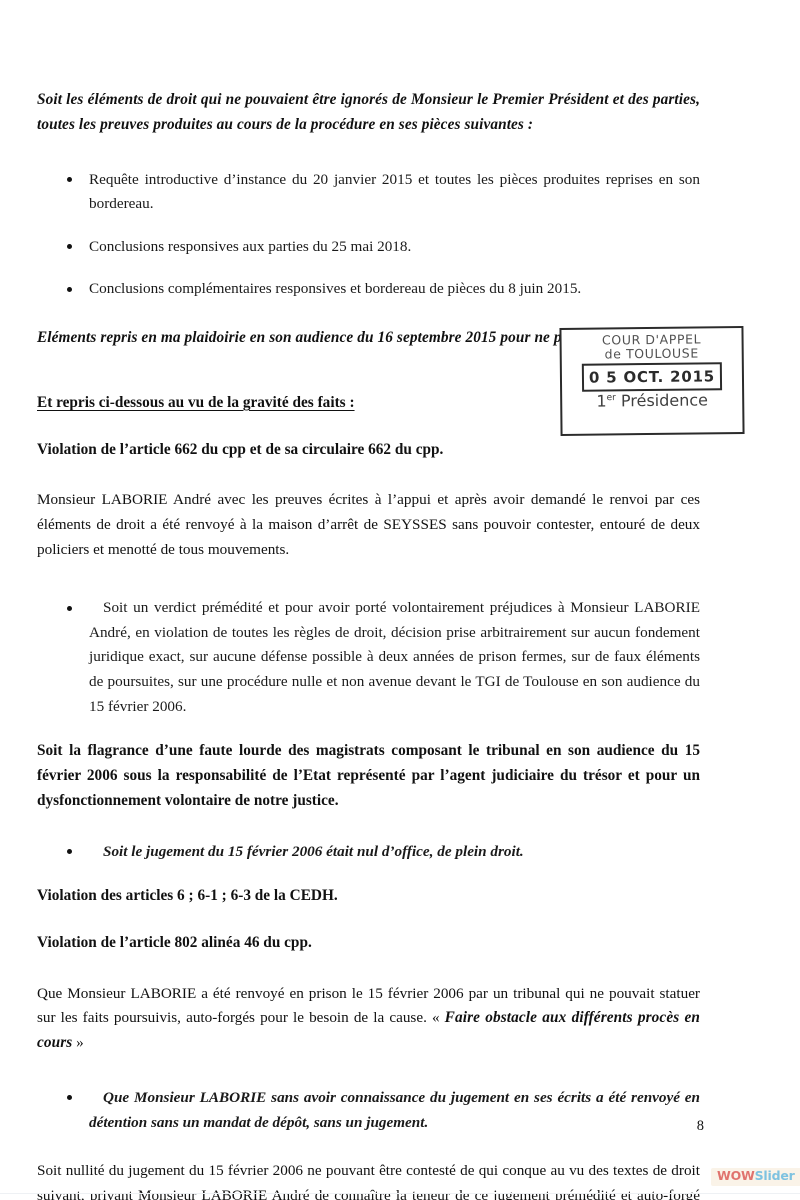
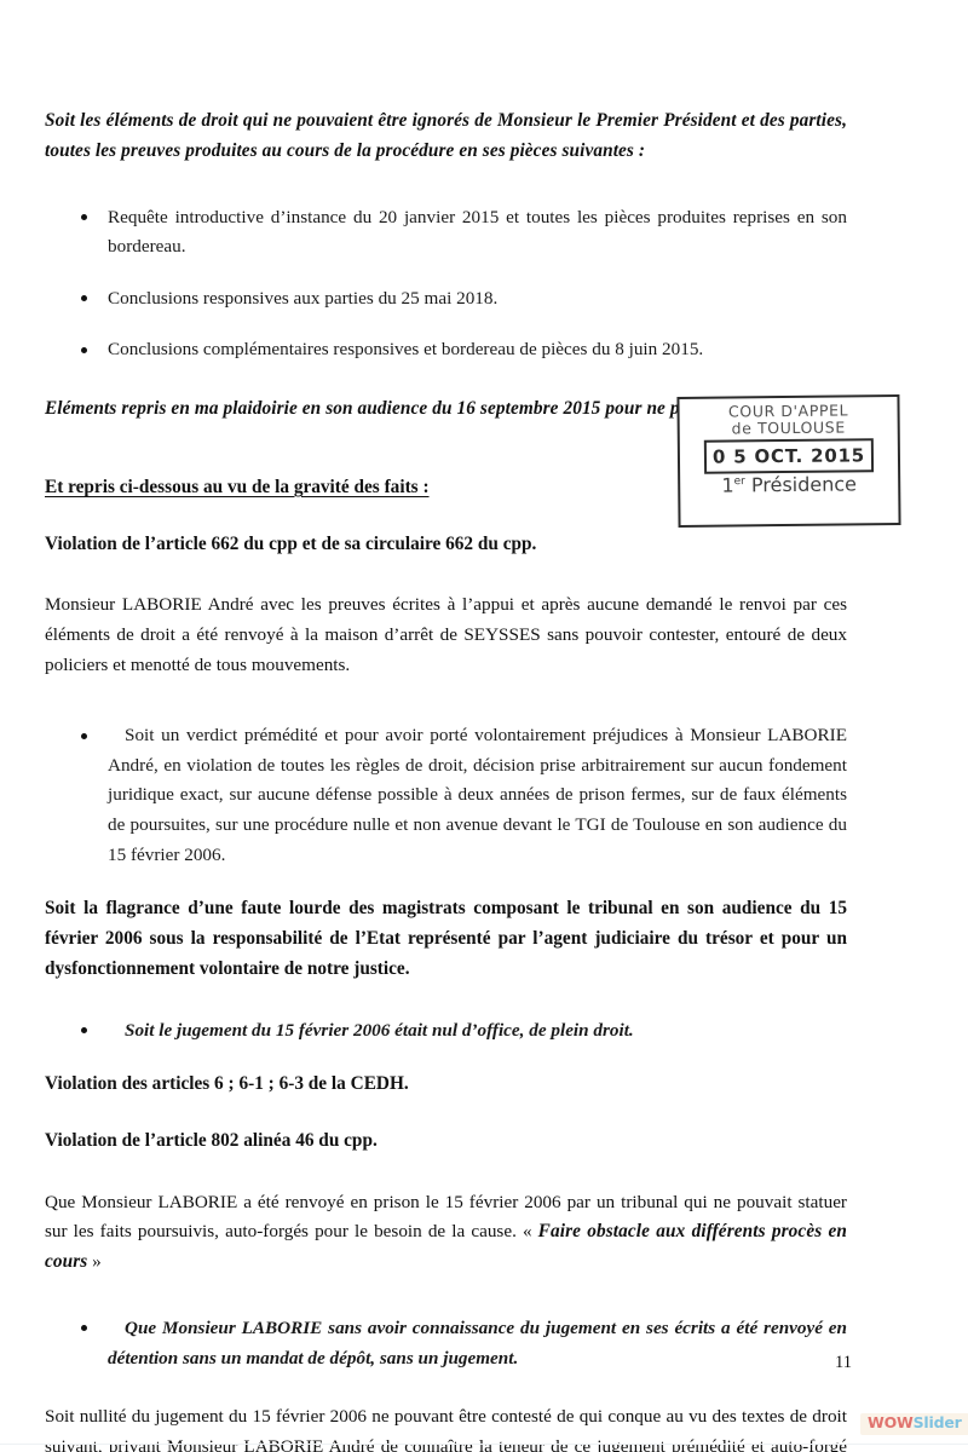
  Soit les éléments de droit qui ne pouvaient être ignorés de Monsieur le Premier Président et des parties, toutes les preuves produites au cours de la procédure en ses pièces suivantes :
  Requête introductive d’instance du 20 janvier 2015 et toutes les pièces produites reprises en son bordereau.
  Conclusions responsives aux parties du 25 mai 2018.
  Conclusions complémentaires responsives et bordereau de pièces du 8 juin 2015.
  Eléments repris en ma plaidoirie en son audience du 16 septembre 2015 pour ne p
  Et repris ci-dessous au vu de la gravité des faits :
  Violation de l’article 662 du cpp et de sa circulaire 662 du cpp.
- Monsieur LABORIE André avec les preuves écrites à l’appui et après avoir demandé le renvoi par ces éléments de droit a été renvoyé à la maison d’arrêt de SEYSSES sans pouvoir contester, entouré de deux policiers et menotté de tous mouvements.
+ Monsieur LABORIE André avec les preuves écrites à l’appui et après aucune demandé le renvoi par ces éléments de droit a été renvoyé à la maison d’arrêt de SEYSSES sans pouvoir contester, entouré de deux policiers et menotté de tous mouvements.
  Soit un verdict prémédité et pour avoir porté volontairement préjudices à Monsieur LABORIE André, en violation de toutes les règles de droit, décision prise arbitrairement sur aucun fondement juridique exact, sur aucune défense possible à deux années de prison fermes, sur de faux éléments de poursuites, sur une procédure nulle et non avenue devant le TGI de Toulouse en son audience du 15 février 2006.
  Soit la flagrance d’une faute lourde des magistrats composant le tribunal en son audience du 15 février 2006 sous la responsabilité de l’Etat représenté par l’agent judiciaire du trésor et pour un dysfonctionnement volontaire de notre justice.
  Soit le jugement du 15 février 2006 était nul d’office, de plein droit.
  Violation des articles 6 ; 6-1 ; 6-3 de la CEDH.
  Violation de l’article 802 alinéa 46 du cpp.
  Que Monsieur LABORIE a été renvoyé en prison le 15 février 2006 par un tribunal qui ne pouvait statuer sur les faits poursuivis, auto-forgés pour le besoin de la cause. « Faire obstacle aux différents procès en cours »
  Que Monsieur LABORIE sans avoir connaissance du jugement en ses écrits a été renvoyé en détention sans un mandat de dépôt, sans un jugement.
  Soit nullité du jugement du 15 février 2006 ne pouvant être contesté de qui conque au vu des textes de droit suivant, privant Monsieur LABORIE André de connaître la teneur de ce jugement prémédité et auto-forgé
  COUR D'APPEL
  de TOULOUSE
  0 5 OCT. 2015
  1er Présidence
- 8
+ 11
  WOWSlider
